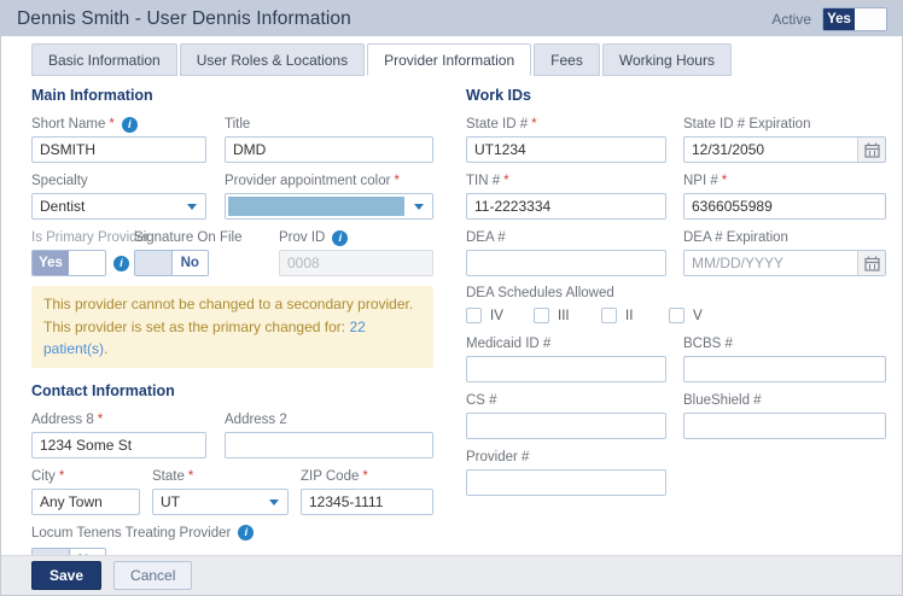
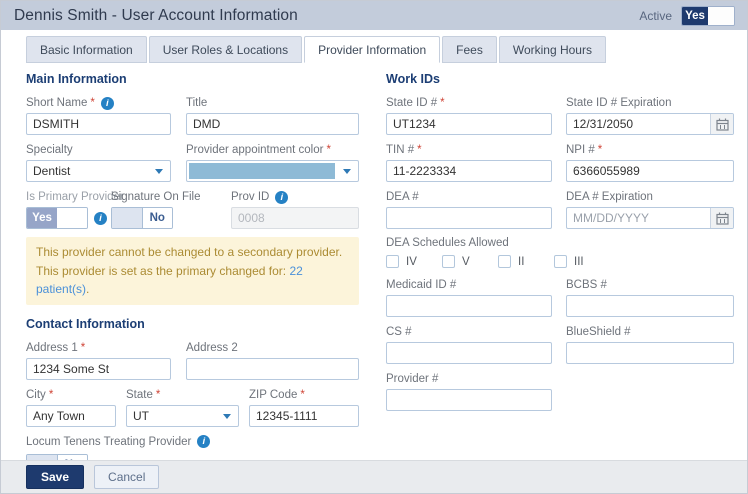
- Dennis Smith - User Dennis Information
+ Dennis Smith - User Account Information
  Active
  Yes
  Basic Information
  User Roles & Locations
  Provider Information
  Fees
  Working Hours
  Main Information
  Short Name
  *
  i
  DSMITH
  Title
  DMD
  Specialty
  Dentist
  Provider appointment color
  *
  Is Primary Provider
  Yes
  i
  Signature On File
  No
  Prov ID
  i
  0008
  This provider cannot be changed to a secondary provider.
  This provider is set as the primary changed for: 22 patient(s).
  Contact Information
- Address 8
+ Address 1
  *
  1234 Some St
  Address 2
  City
  *
  Any Town
  State
  *
  UT
  ZIP Code
  *
  12345-1111
  Locum Tenens Treating Provider
  i
  Work IDs
  State ID #
  *
  UT1234
  State ID # Expiration
  12/31/2050
  TIN #
  *
  11-2223334
  NPI #
  *
  6366055989
  DEA #
  DEA # Expiration
  MM/DD/YYYY
  DEA Schedules Allowed
  IV
- III
+ V
  II
- V
+ III
  Medicaid ID #
  BCBS #
  CS #
  BlueShield #
  Provider #
  Save
  Cancel
